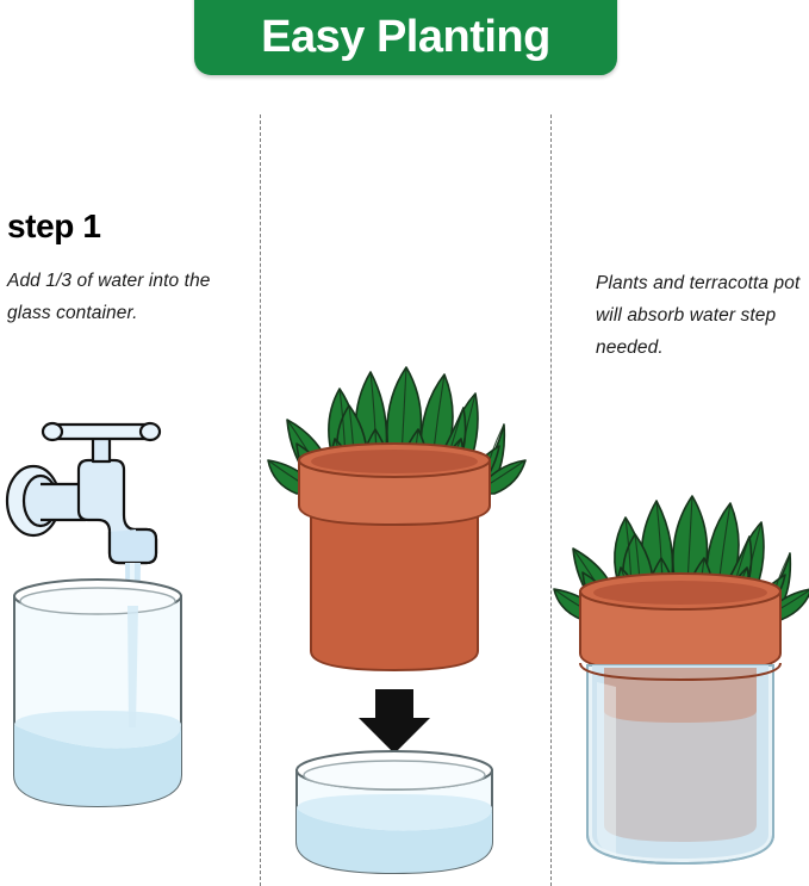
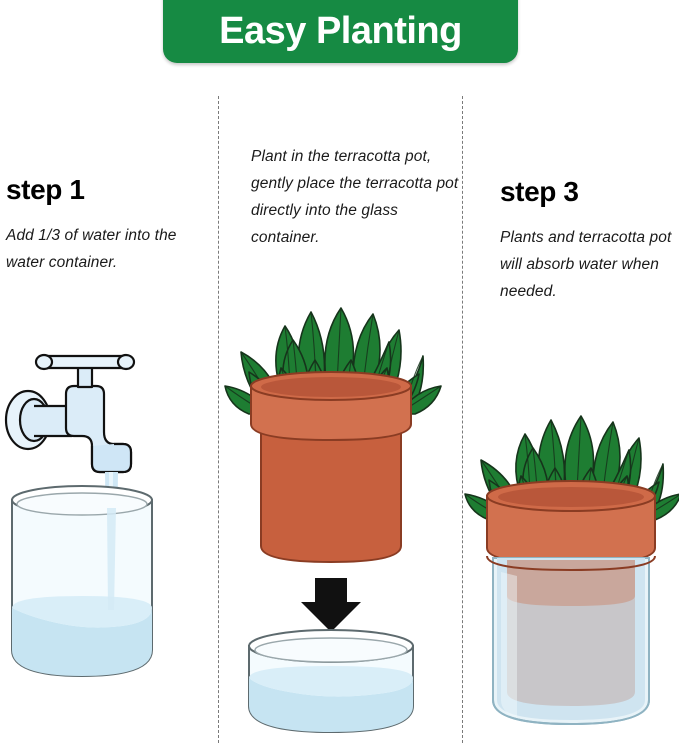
  Easy Planting
  step 1
- Add 1/3 of water into the glass container.
+ Add 1/3 of water into the water container.
+ Plant in the terracotta pot, gently place the terracotta pot directly into the glass container.
+ step 3
- Plants and terracotta pot will absorb water step needed.
+ Plants and terracotta pot will absorb water when needed.
